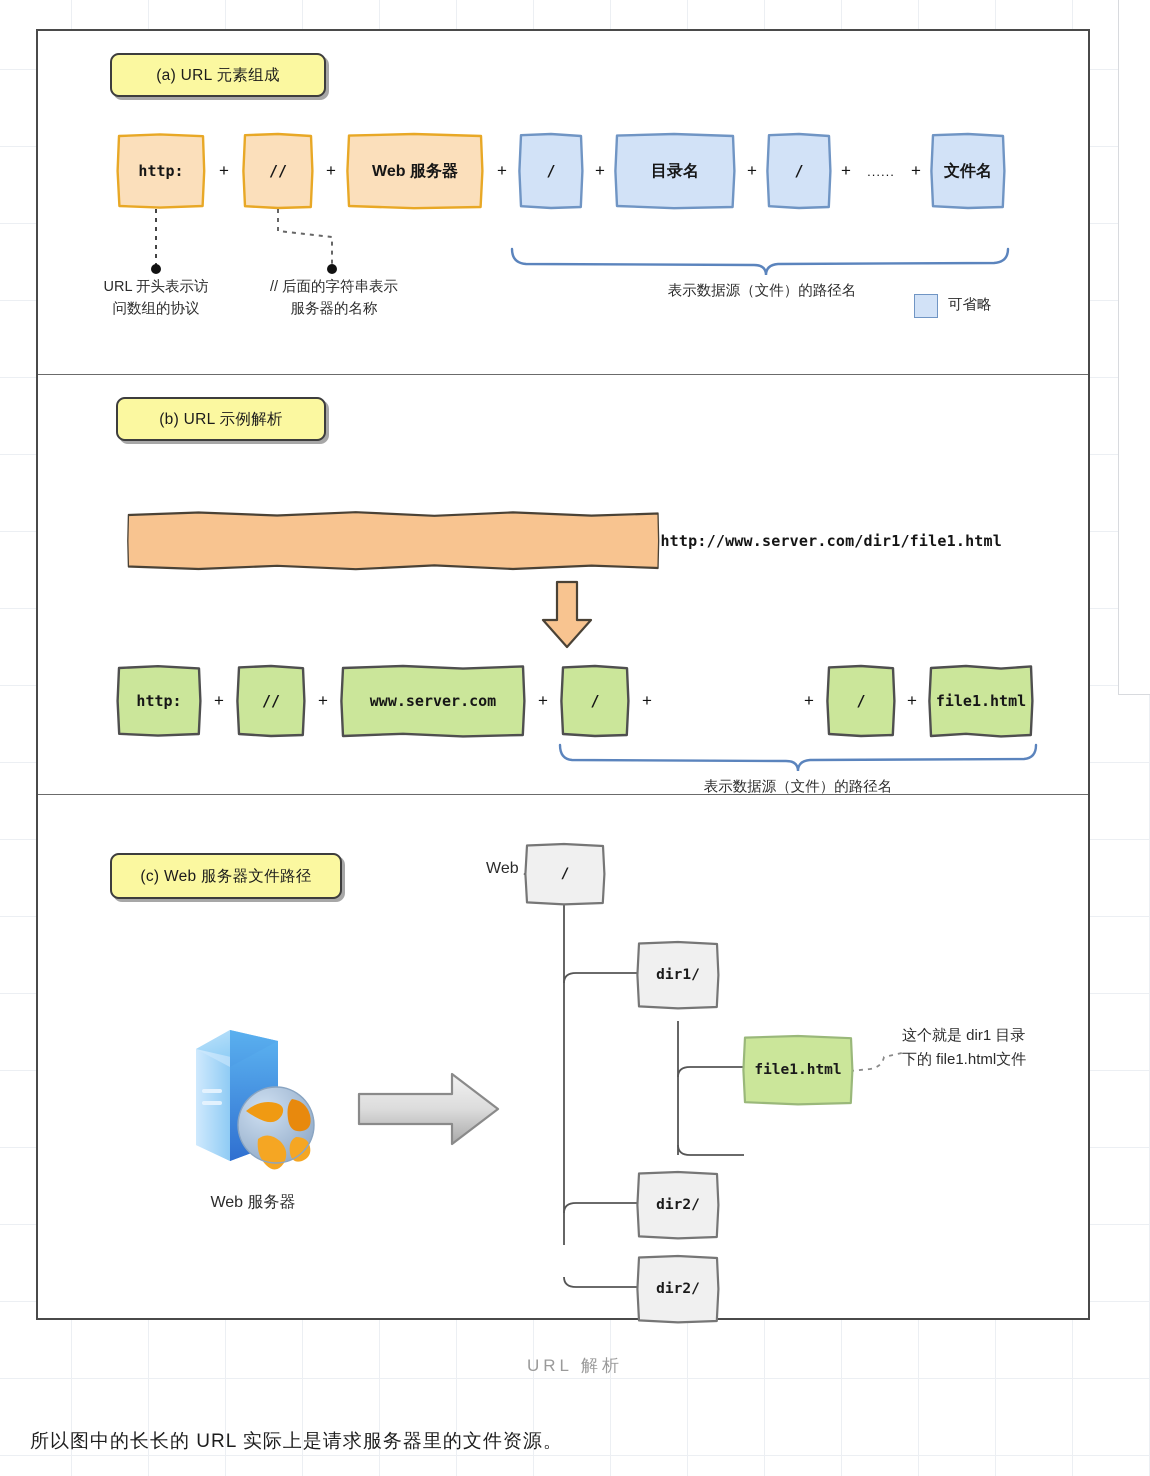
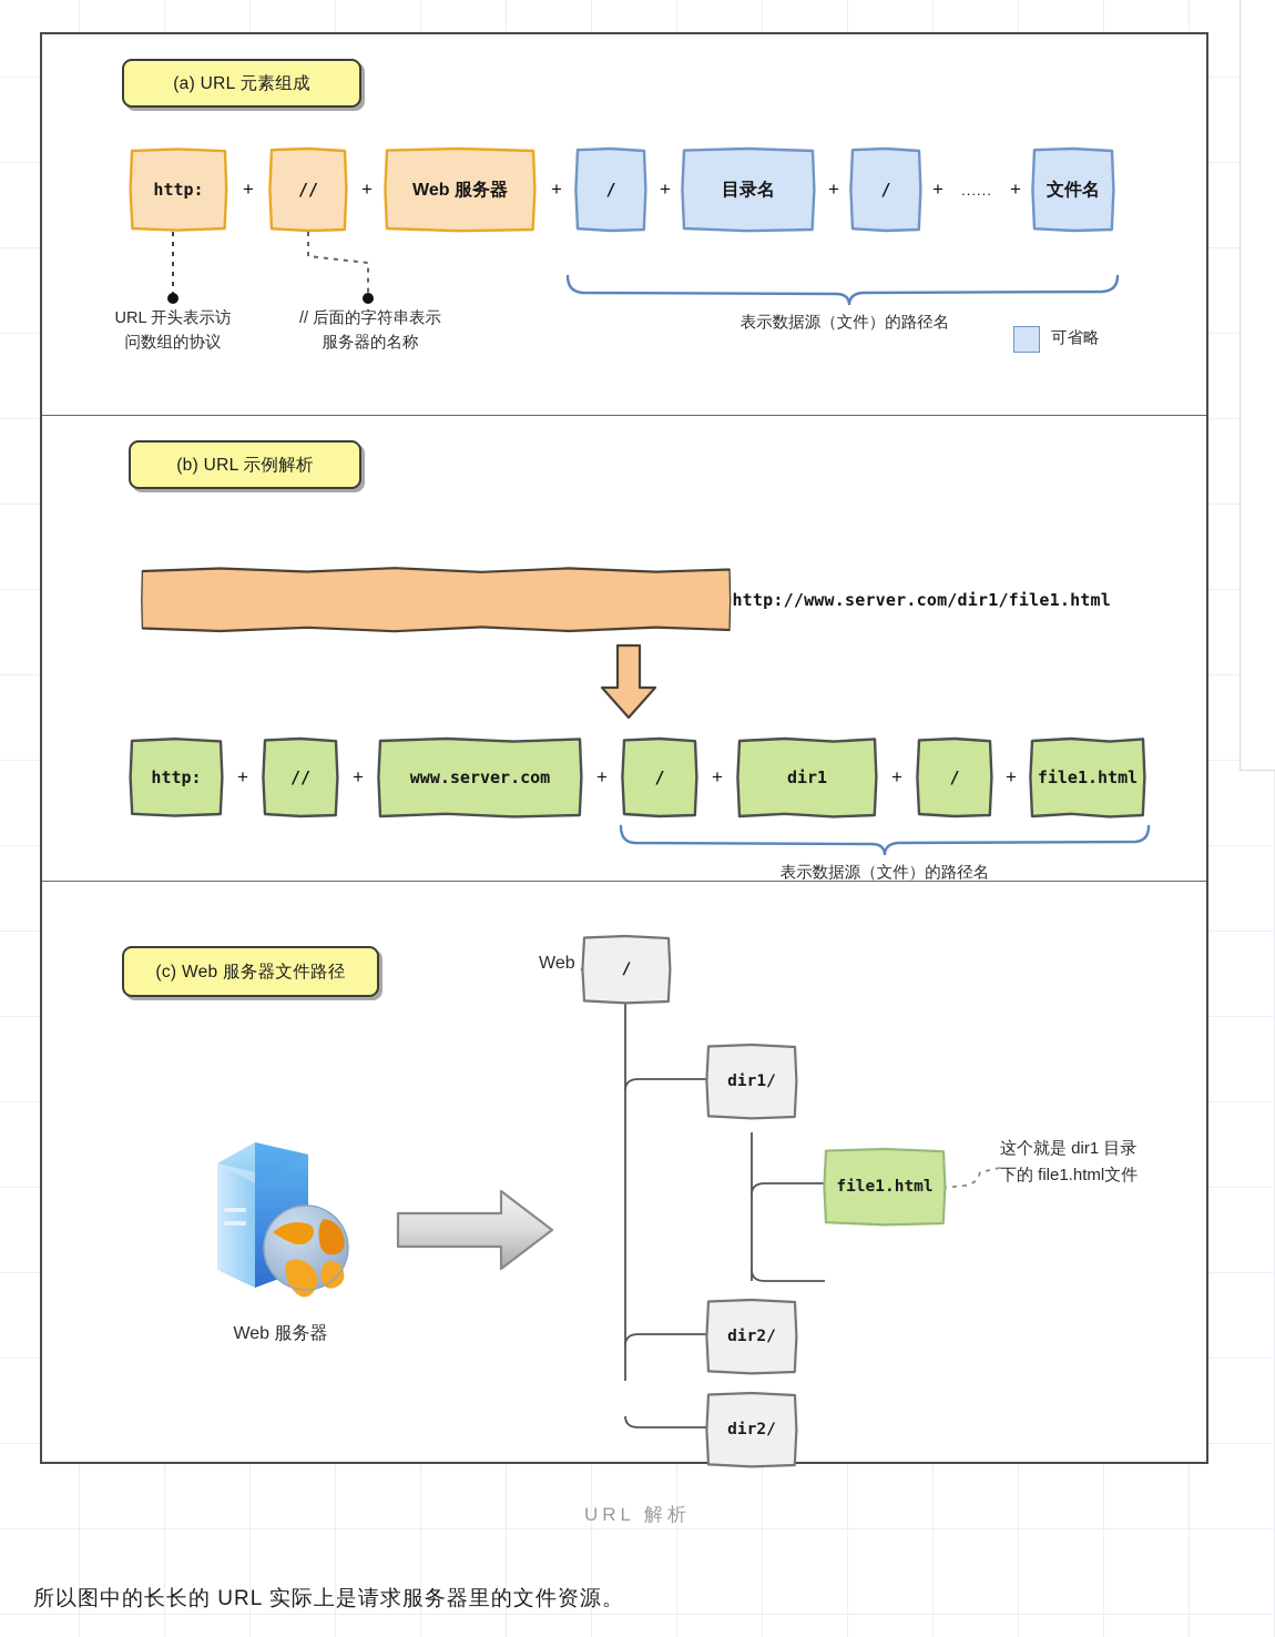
  (a) URL 元素组成
  http:
  +
  //
  +
  Web 服务器
  +
  /
  +
  目录名
  +
  /
  +
  ......
  +
  文件名
  URL 开头表示访
  问数组的协议
  // 后面的字符串表示
  服务器的名称
  表示数据源（文件）的路径名
  可省略
  (b) URL 示例解析
  http://www.server.com/dir1/file1.html
  http:
  +
  //
  +
  www.server.com
  +
  /
  +
+ dir1
  +
  /
  +
  file1.html
  表示数据源（文件）的路径名
  (c) Web 服务器文件路径
  Web 服务器
  /
  dir1/
  file1.html
  dir2/
  dir2/
  这个就是 dir1 目录
  下的 file1.html文件
  URL 解析
  所以图中的长长的 URL 实际上是请求服务器里的文件资源。
